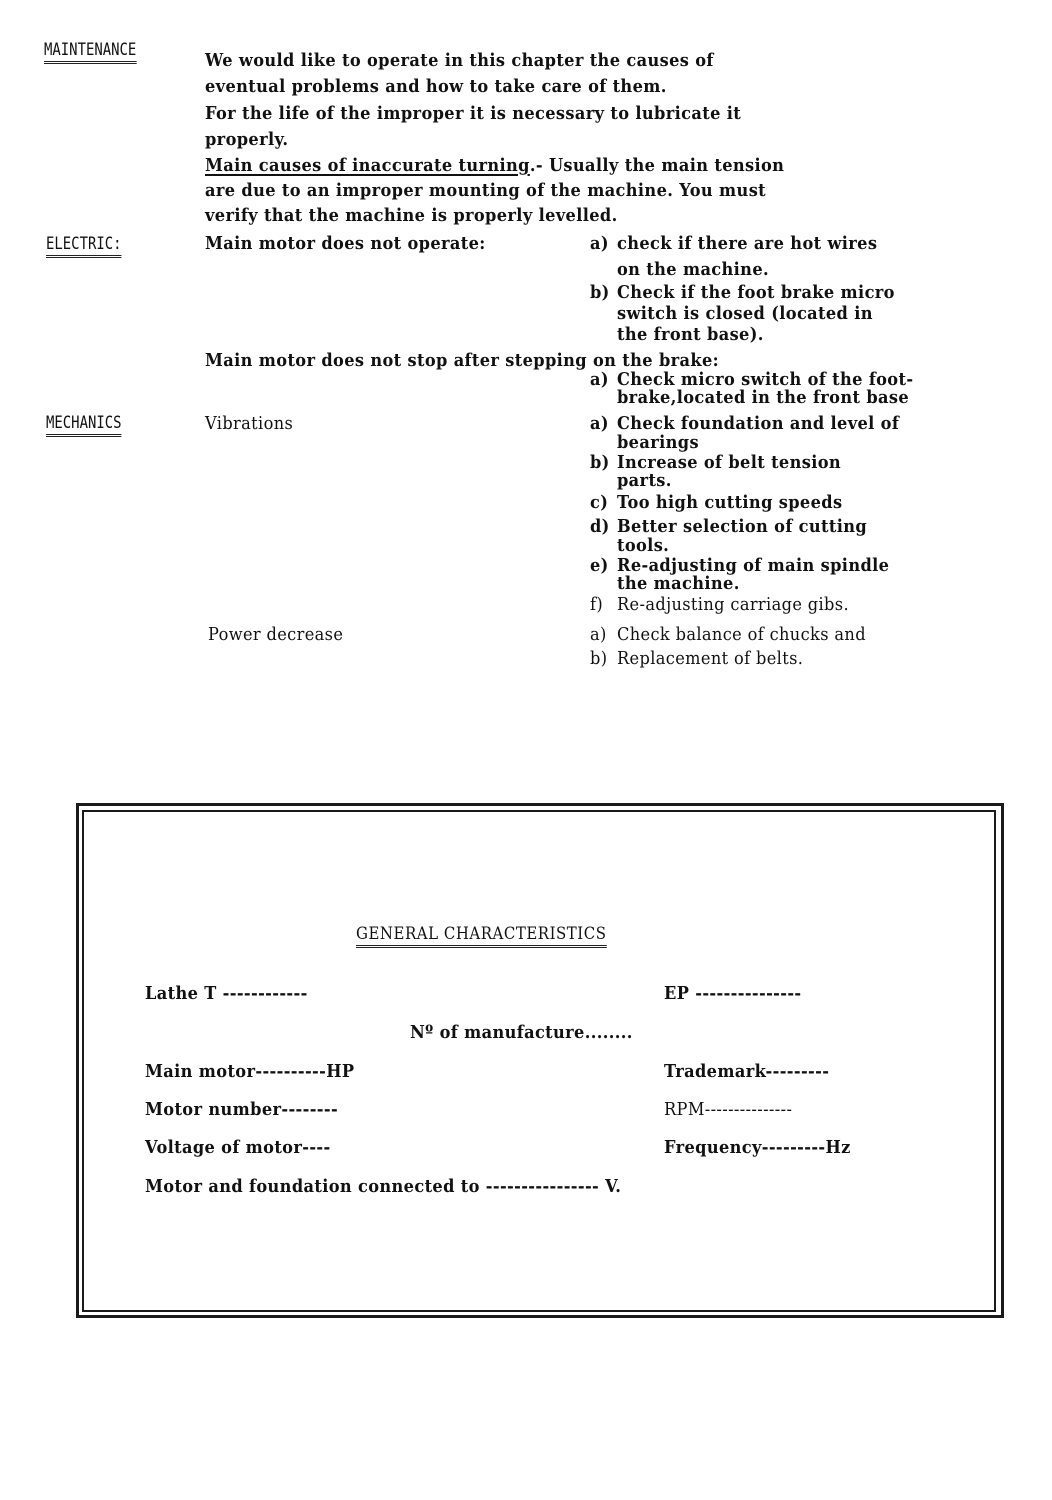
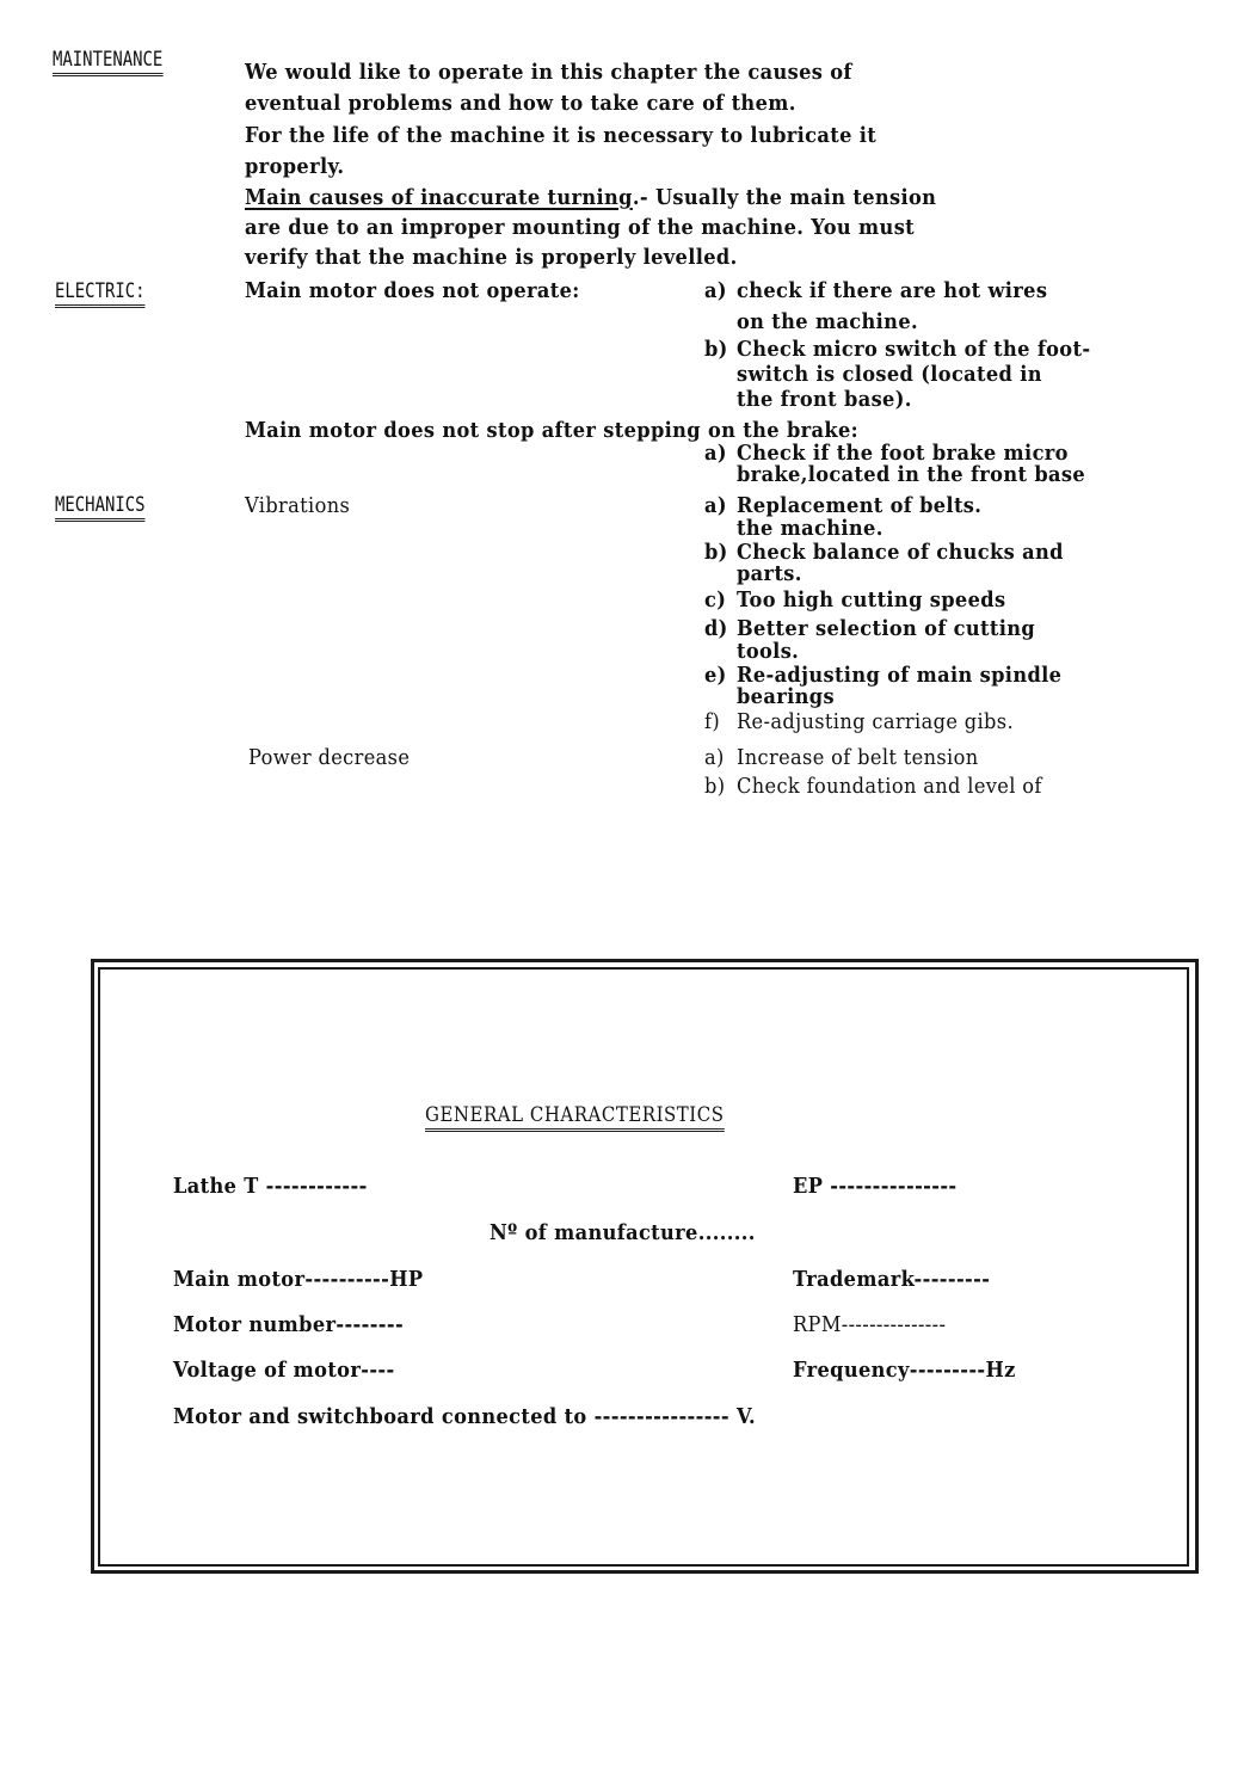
  MAINTENANCE
  We would like to operate in this chapter the causes of
  eventual problems and how to take care of them.
- For the life of the improper it is necessary to lubricate it
+ For the life of the machine it is necessary to lubricate it
  properly.
  Main causes of inaccurate turning.- Usually the main tension
  are due to an improper mounting of the machine. You must
  verify that the machine is properly levelled.
  ELECTRIC:
  Main motor does not operate:
  a)
  check if there are hot wires
  on the machine.
  b)
- Check if the foot brake micro
+ Check micro switch of the foot-
  switch is closed (located in
  the front base).
  Main motor does not stop after stepping on the brake:
  a)
- Check micro switch of the foot-
+ Check if the foot brake micro
  brake,located in the front base
  MECHANICS
  Vibrations
  a)
- Check foundation and level of
+ Replacement of belts.
- bearings
+ the machine.
  b)
- Increase of belt tension
+ Check balance of chucks and
  parts.
  c)
  Too high cutting speeds
  d)
  Better selection of cutting
  tools.
  e)
  Re-adjusting of main spindle
- the machine.
+ bearings
  f)
  Re-adjusting carriage gibs.
  Power decrease
  a)
- Check balance of chucks and
+ Increase of belt tension
  b)
- Replacement of belts.
+ Check foundation and level of
  GENERAL CHARACTERISTICS
  Lathe T ------------
  EP ---------------
  Nº of manufacture........
  Main motor----------HP
  Trademark---------
  Motor number--------
  RPM---------------
  Voltage of motor----
  Frequency---------Hz
- Motor and foundation connected to ---------------- V.
+ Motor and switchboard connected to ---------------- V.
